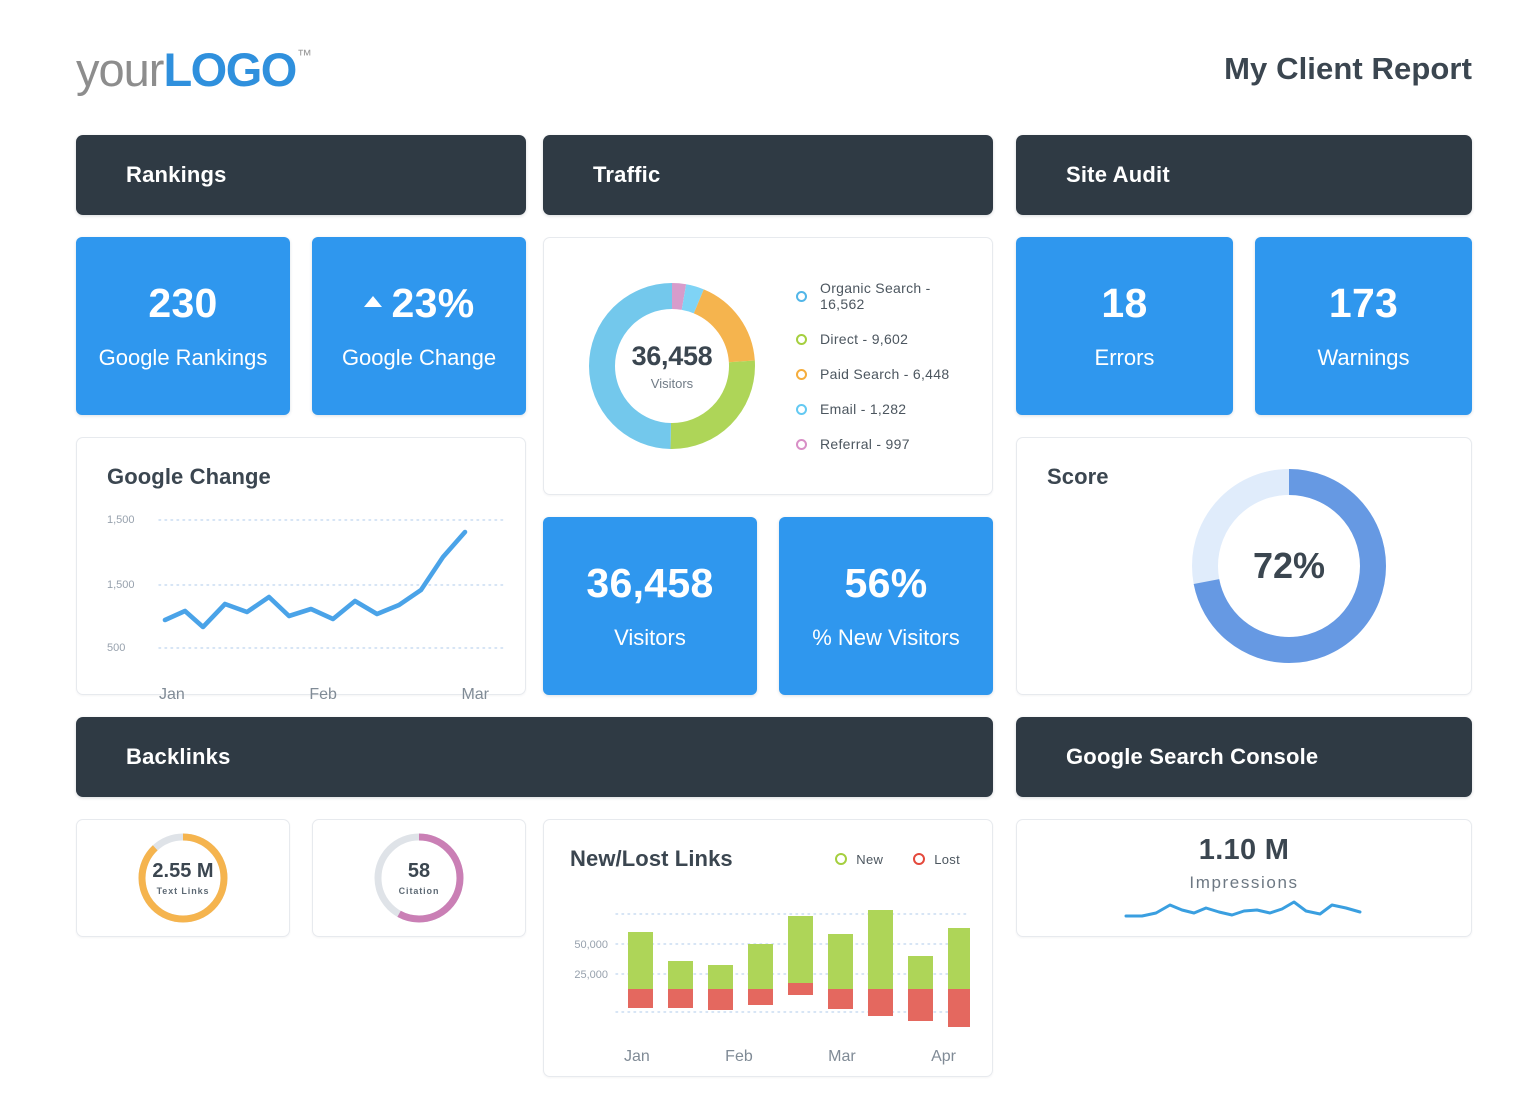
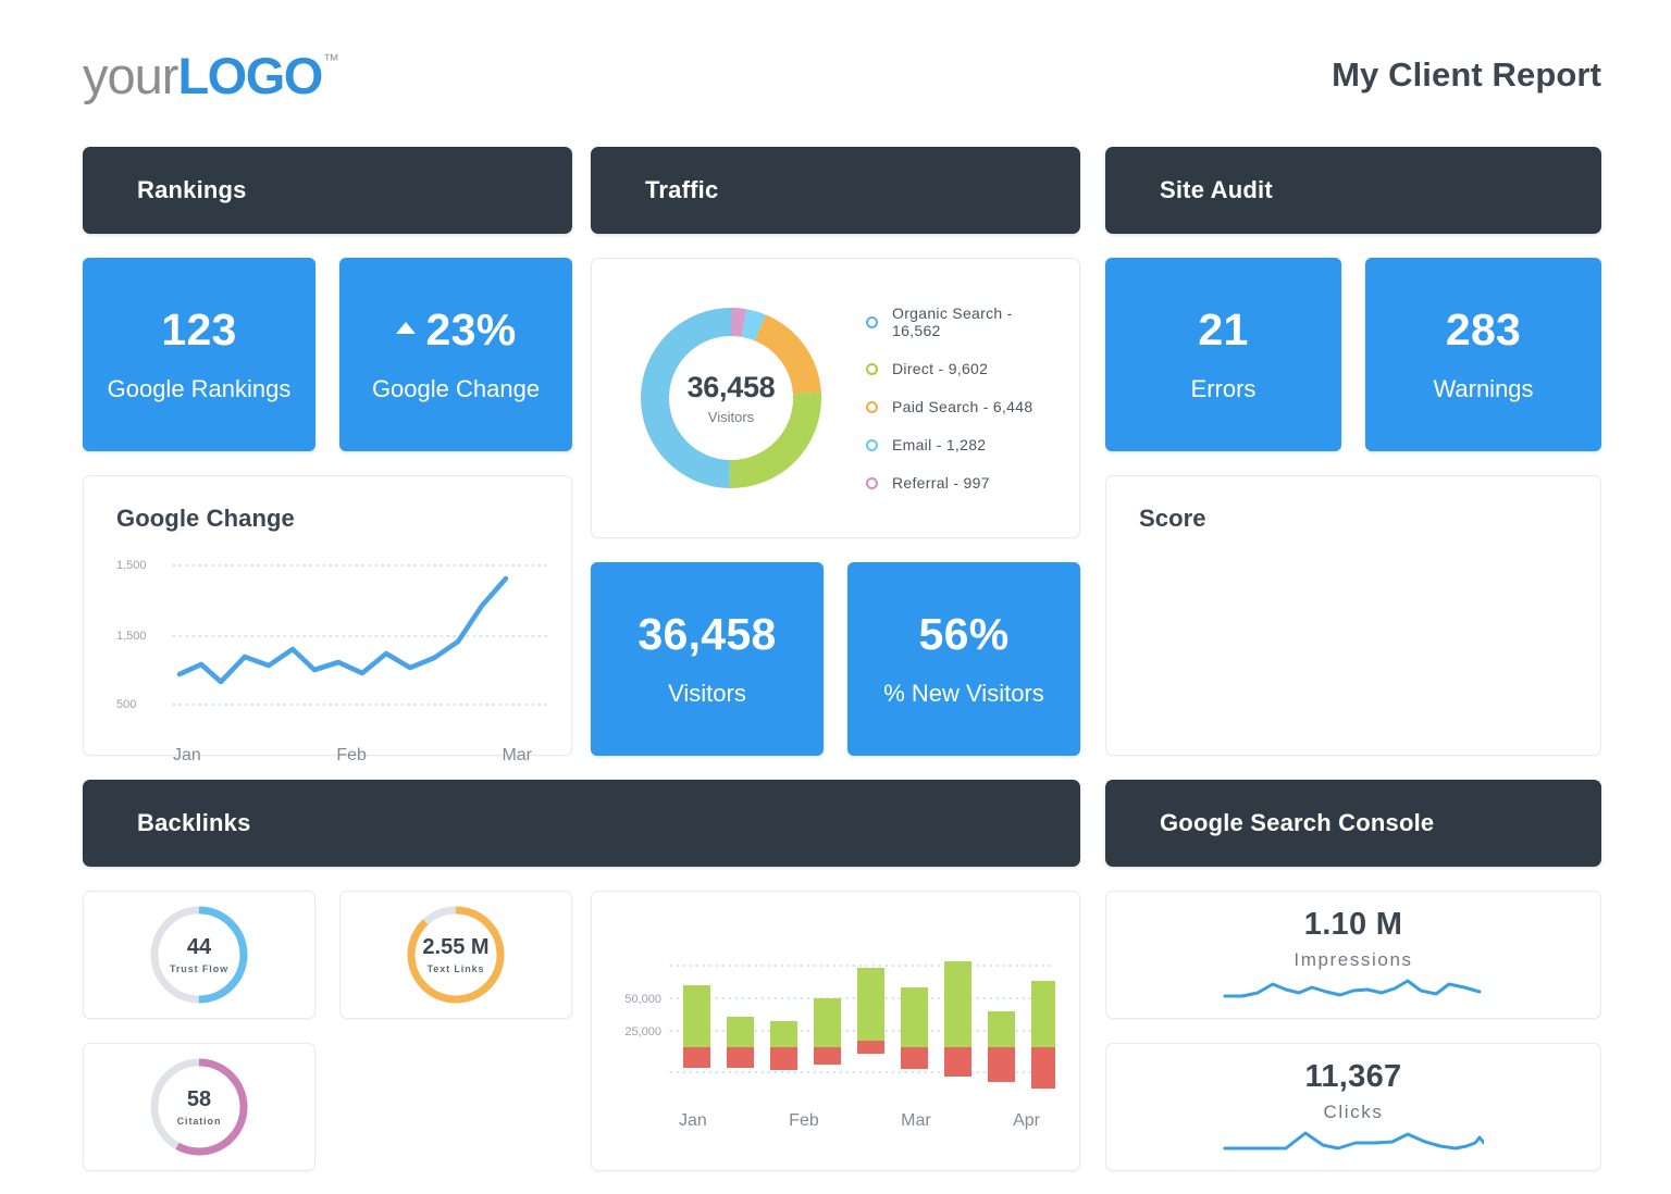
  your
  LOGO
  ™
  My Client Report
  Rankings
- 230
+ 123
  Google Rankings
  23%
  Google Change
  Google Change
  1,500
  1,500
  500
  Jan
  Feb
  Mar
  Backlinks
+ 44
+ Trust Flow
  2.55 M
  Text Links
  58
  Citation
  Traffic
  36,458
  Visitors
  Organic Search - 16,562
  Direct - 9,602
  Paid Search - 6,448
  Email - 1,282
  Referral - 997
  36,458
  Visitors
  56%
  % New Visitors
- New/Lost Links
- New
- Lost
  50,000
  25,000
  Jan
  Feb
  Mar
  Apr
  Site Audit
- 18
+ 21
  Errors
- 173
+ 283
  Warnings
  Score
- 72%
  Google Search Console
  1.10 M
  Impressions
+ 11,367
+ Clicks
